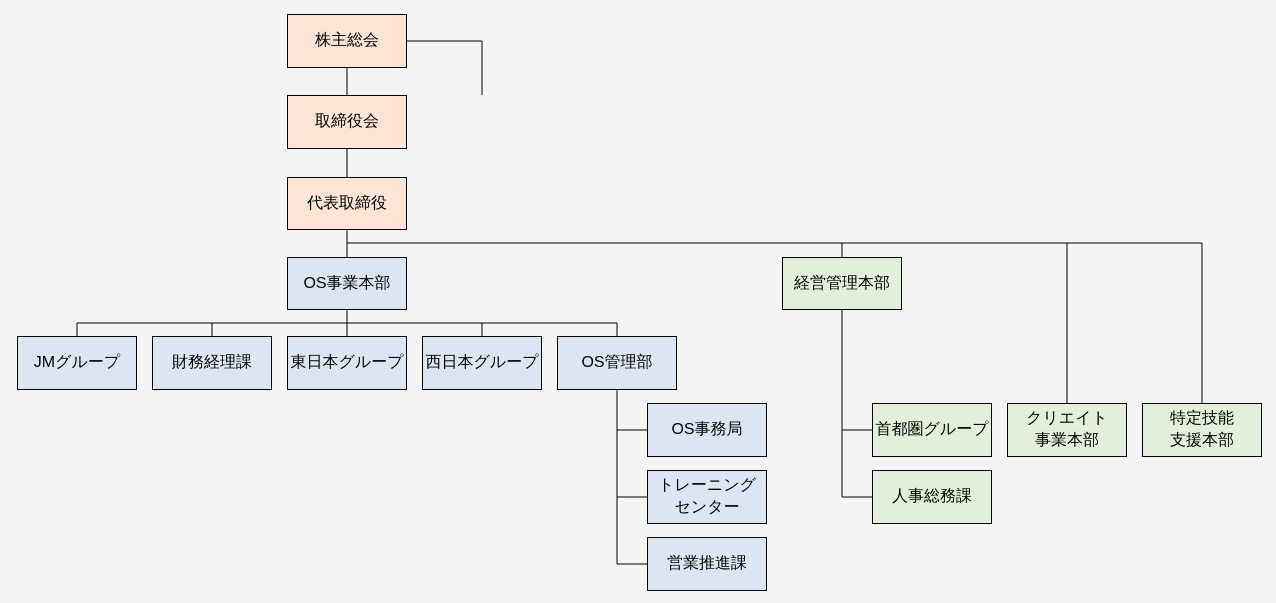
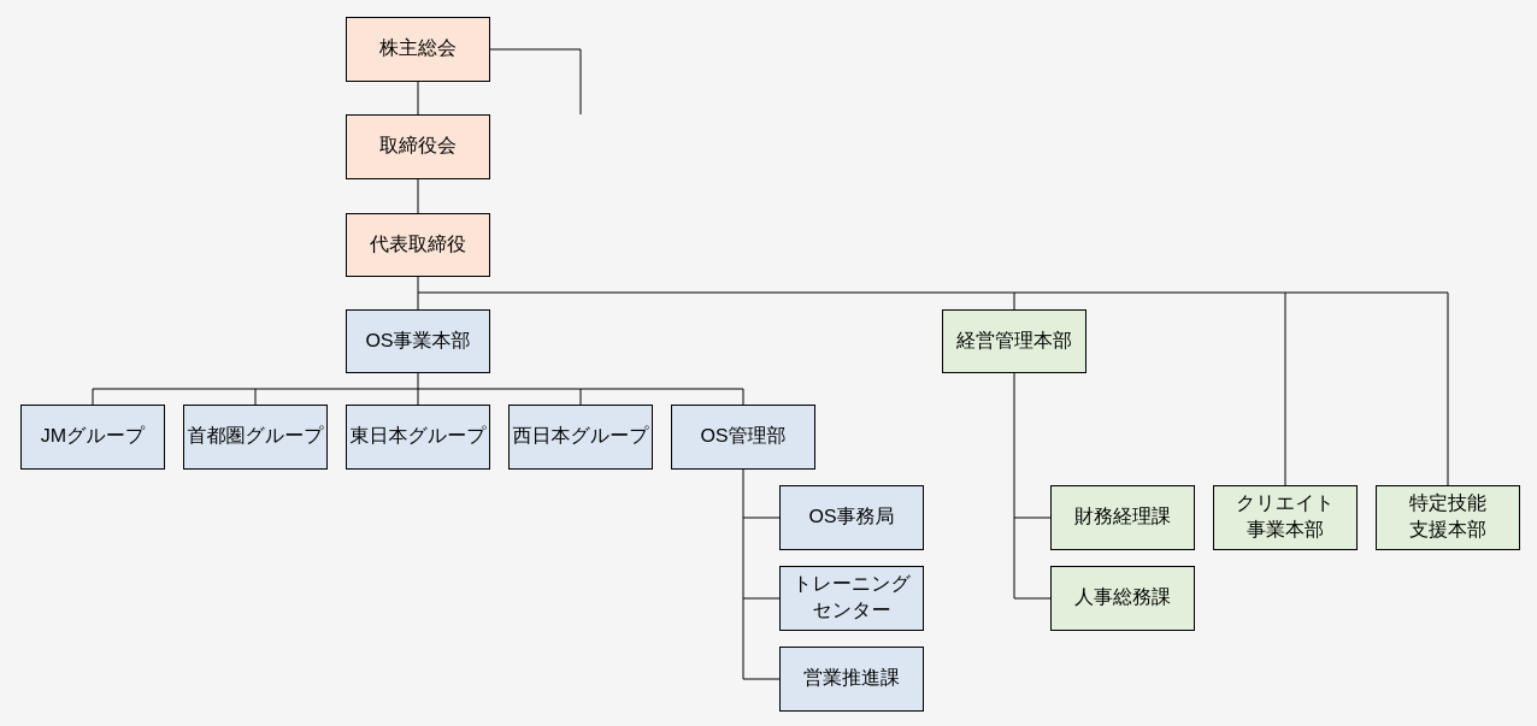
  株主総会
  取締役会
  代表取締役
  OS事業本部
  経営管理本部
  JMグループ
- 財務経理課
+ 首都圏グループ
  東日本グループ
  西日本グループ
  OS管理部
  OS事務局
  トレーニング
  センター
  営業推進課
- 首都圏グループ
+ 財務経理課
  人事総務課
  クリエイト
  事業本部
  特定技能
  支援本部
